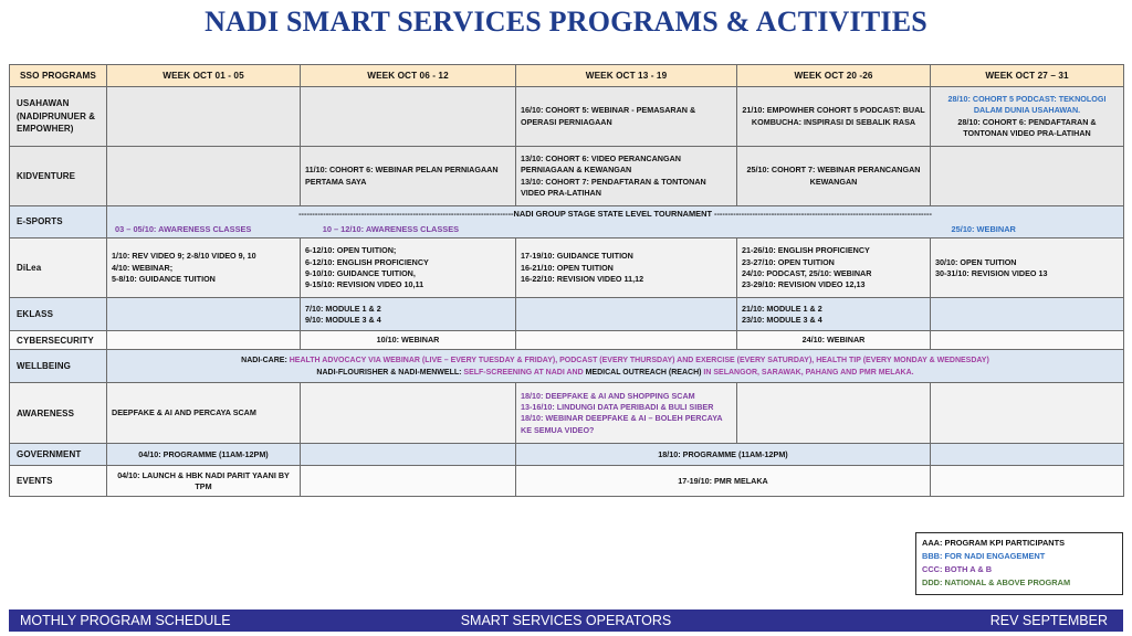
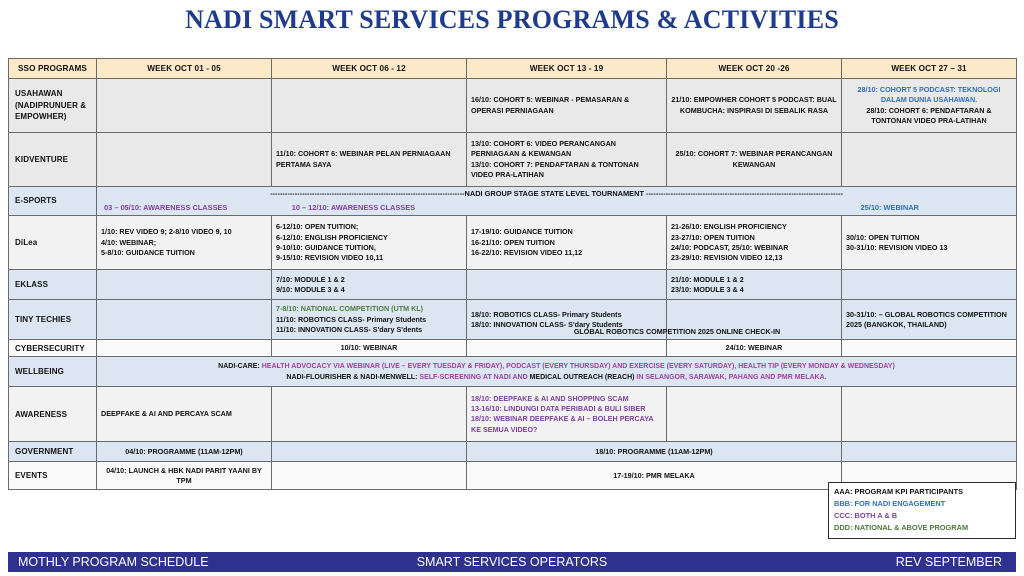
  NADI SMART SERVICES PROGRAMS & ACTIVITIES
  SSO PROGRAMS	WEEK OCT 01 - 05	WEEK OCT 06 - 12	WEEK OCT 13 - 19	WEEK OCT 20 -26	WEEK OCT 27 – 31
  USAHAWAN (NADIPRUNUER & EMPOWHER)			16/10: COHORT 5: WEBINAR - PEMASARAN & OPERASI PERNIAGAAN	21/10: EMPOWHER COHORT 5 PODCAST: BUAL KOMBUCHA: INSPIRASI DI SEBALIK RASA	28/10: COHORT 5 PODCAST: TEKNOLOGI DALAM DUNIA USAHAWAN. 28/10: COHORT 6: PENDAFTARAN & TONTONAN VIDEO PRA-LATIHAN
  KIDVENTURE		11/10: COHORT 6: WEBINAR PELAN PERNIAGAAN PERTAMA SAYA	13/10: COHORT 6: VIDEO PERANCANGAN PERNIAGAAN & KEWANGAN 13/10: COHORT 7: PENDAFTARAN & TONTONAN VIDEO PRA-LATIHAN	25/10: COHORT 7: WEBINAR PERANCANGAN KEWANGAN
  E-SPORTS	-------------------------------------------------------------------------------NADI GROUP STAGE STATE LEVEL TOURNAMENT -------------------------------------------------------------------------------- 03 – 05/10: AWARENESS CLASSES 10 – 12/10: AWARENESS CLASSES 25/10: WEBINAR
  DiLea	1/10: REV VIDEO 9; 2-8/10 VIDEO 9, 10 4/10: WEBINAR; 5-8/10: GUIDANCE TUITION	6-12/10: OPEN TUITION; 6-12/10: ENGLISH PROFICIENCY 9-10/10: GUIDANCE TUITION, 9-15/10: REVISION VIDEO 10,11	17-19/10: GUIDANCE TUITION 16-21/10: OPEN TUITION 16-22/10: REVISION VIDEO 11,12	21-26/10: ENGLISH PROFICIENCY 23-27/10: OPEN TUITION 24/10: PODCAST, 25/10: WEBINAR 23-29/10: REVISION VIDEO 12,13	30/10: OPEN TUITION 30-31/10: REVISION VIDEO 13
  EKLASS		7/10: MODULE 1 & 2 9/10: MODULE 3 & 4		21/10: MODULE 1 & 2 23/10: MODULE 3 & 4
+ TINY TECHIES		7-8/10: NATIONAL COMPETITION (UTM KL) 11/10: ROBOTICS CLASS- Primary Students 11/10: INNOVATION CLASS- S'dary S'dents	18/10: ROBOTICS CLASS- Primary Students 18/10: INNOVATION CLASS- S'dary Students GLOBAL ROBOTICS COMPETITION 2025 ONLINE CHECK-IN		30-31/10: – GLOBAL ROBOTICS COMPETITION 2025 (BANGKOK, THAILAND)
  CYBERSECURITY		10/10: WEBINAR		24/10: WEBINAR
  AWARENESS	DEEPFAKE & AI AND PERCAYA SCAM		18/10: DEEPFAKE & AI AND SHOPPING SCAM 13-16/10: LINDUNGI DATA PERIBADI & BULI SIBER 18/10: WEBINAR DEEPFAKE & AI – BOLEH PERCAYA KE SEMUA VIDEO?
  GOVERNMENT	04/10: PROGRAMME (11AM-12PM)		18/10: PROGRAMME (11AM-12PM)
  EVENTS	04/10: LAUNCH & HBK NADI PARIT YAANI BY TPM		17-19/10: PMR MELAKA
  AAA: PROGRAM KPI PARTICIPANTS
  BBB: FOR NADI ENGAGEMENT
  CCC: BOTH A & B
  DDD: NATIONAL & ABOVE PROGRAM
  MOTHLY PROGRAM SCHEDULE
  SMART SERVICES OPERATORS
  REV SEPTEMBER
